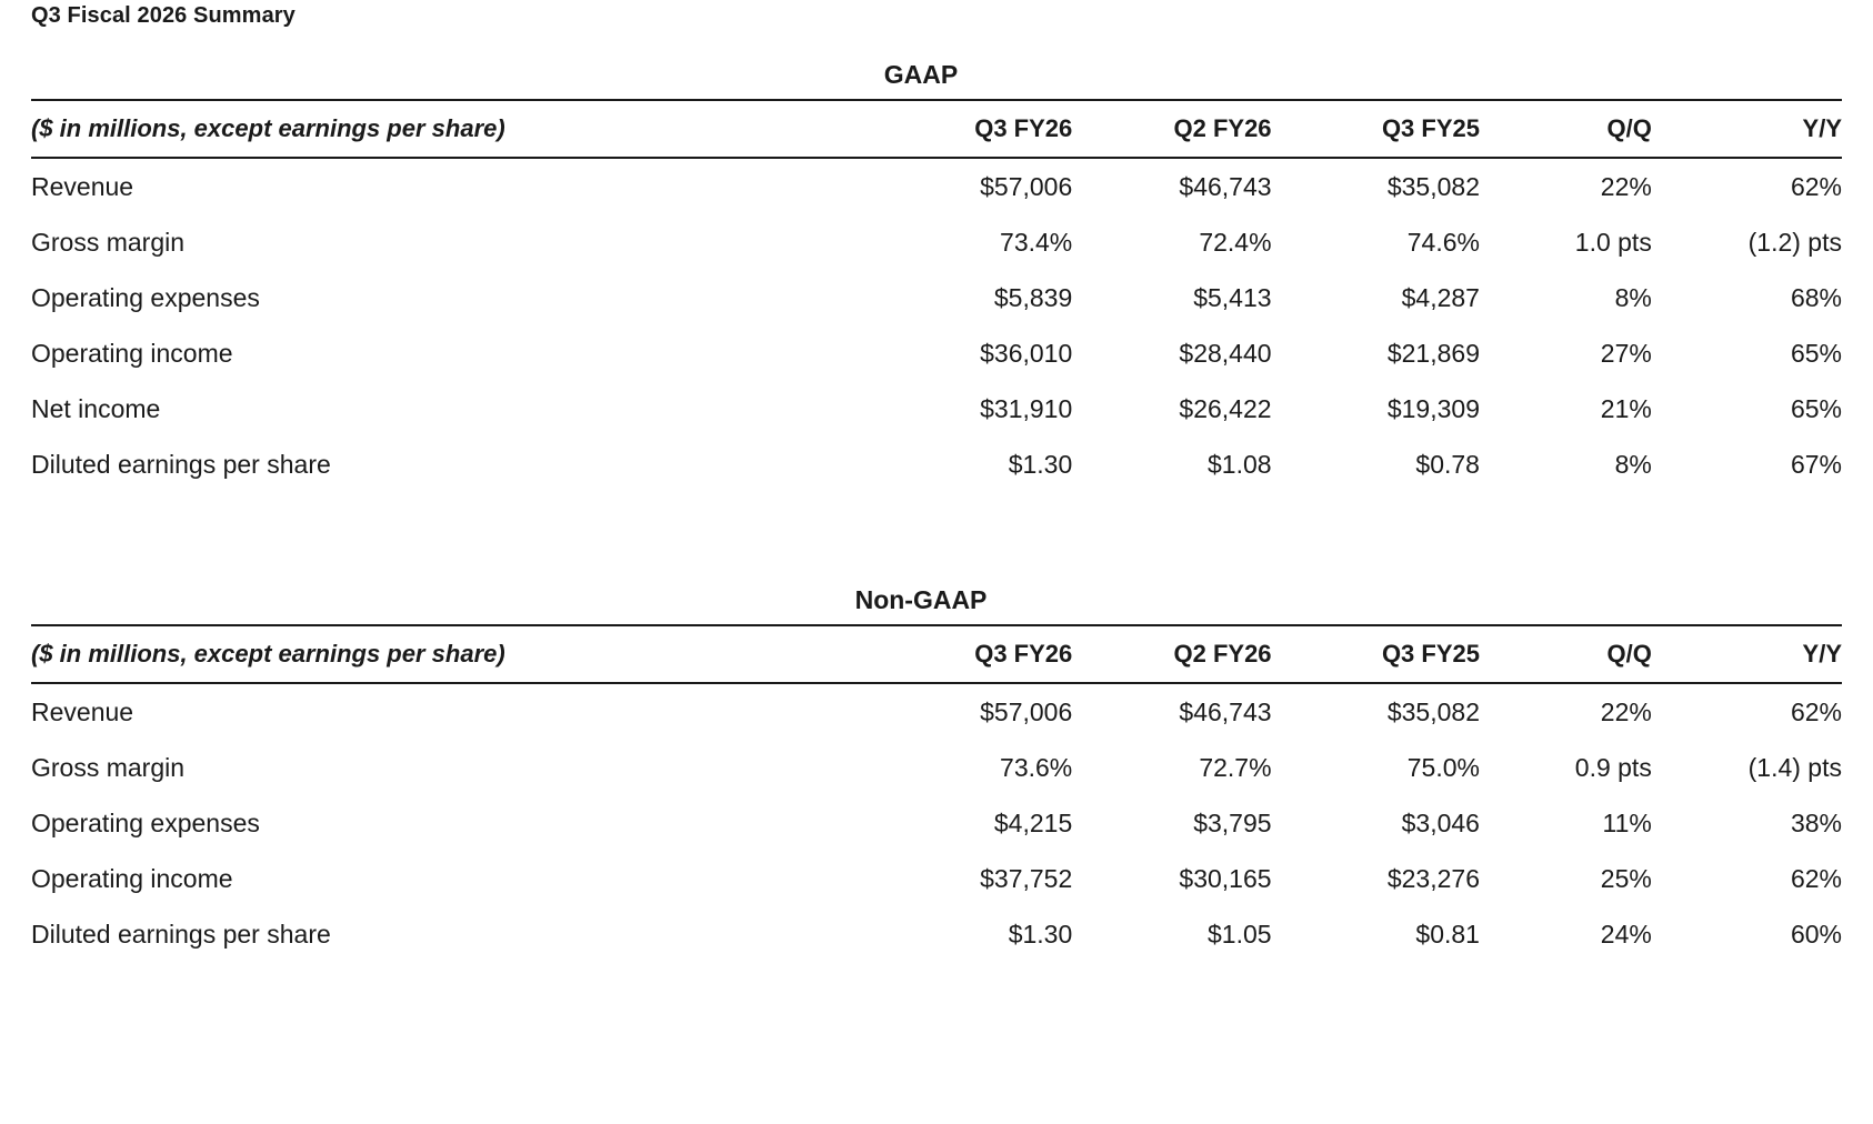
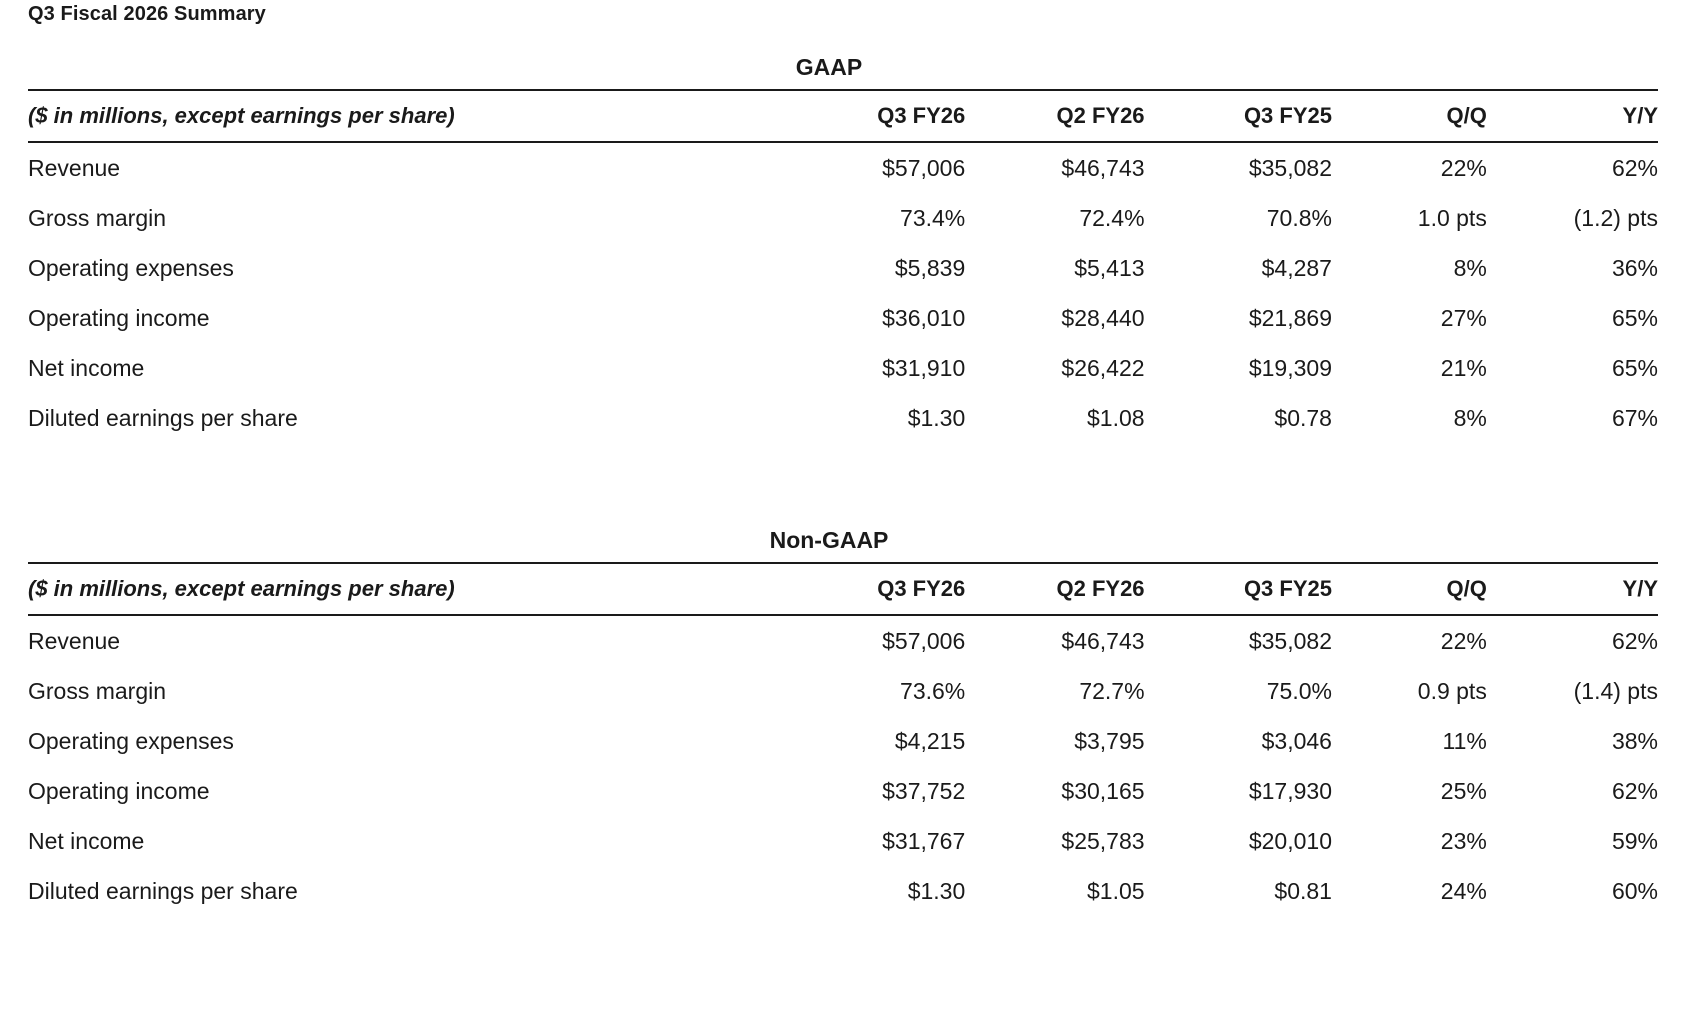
  Q3 Fiscal 2026 Summary
  GAAP
  ($ in millions, except earnings per share)	Q3 FY26	Q2 FY26	Q3 FY25	Q/Q	Y/Y
  Revenue	$57,006	$46,743	$35,082	22%	62%
- Gross margin	73.4%	72.4%	74.6%	1.0 pts	(1.2) pts
+ Gross margin	73.4%	72.4%	70.8%	1.0 pts	(1.2) pts
- Operating expenses	$5,839	$5,413	$4,287	8%	68%
+ Operating expenses	$5,839	$5,413	$4,287	8%	36%
  Operating income	$36,010	$28,440	$21,869	27%	65%
  Net income	$31,910	$26,422	$19,309	21%	65%
  Diluted earnings per share	$1.30	$1.08	$0.78	8%	67%
  Non-GAAP
  ($ in millions, except earnings per share)	Q3 FY26	Q2 FY26	Q3 FY25	Q/Q	Y/Y
  Revenue	$57,006	$46,743	$35,082	22%	62%
  Gross margin	73.6%	72.7%	75.0%	0.9 pts	(1.4) pts
  Operating expenses	$4,215	$3,795	$3,046	11%	38%
- Operating income	$37,752	$30,165	$23,276	25%	62%
+ Operating income	$37,752	$30,165	$17,930	25%	62%
+ Net income	$31,767	$25,783	$20,010	23%	59%
  Diluted earnings per share	$1.30	$1.05	$0.81	24%	60%
